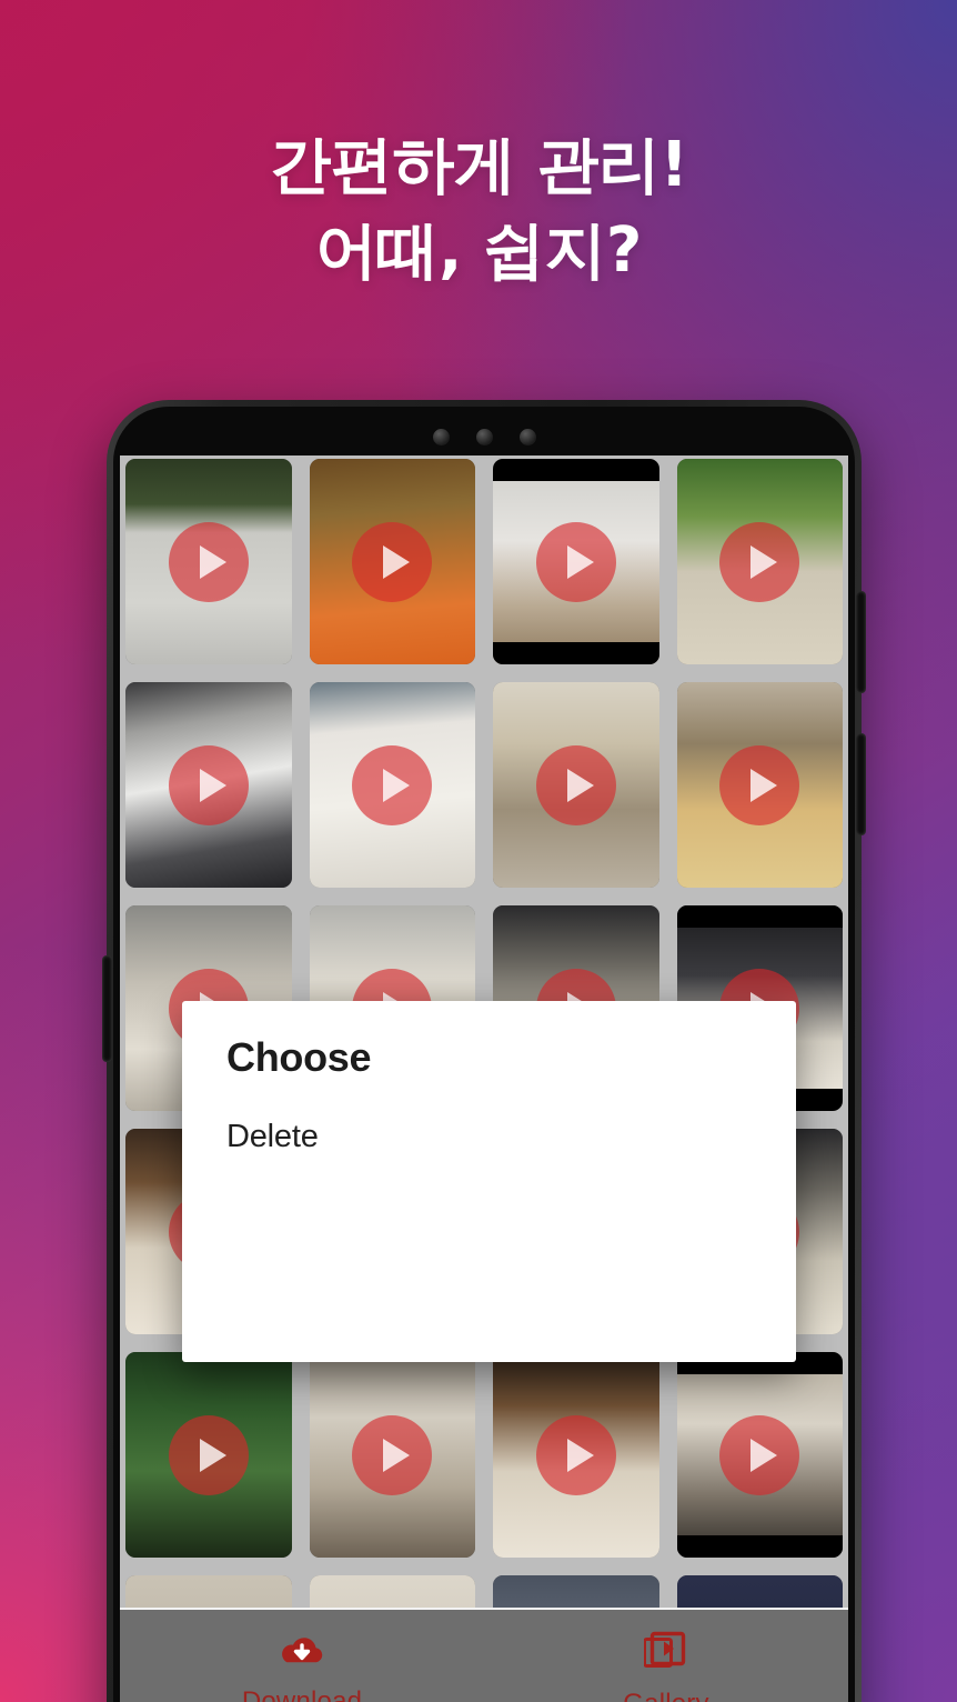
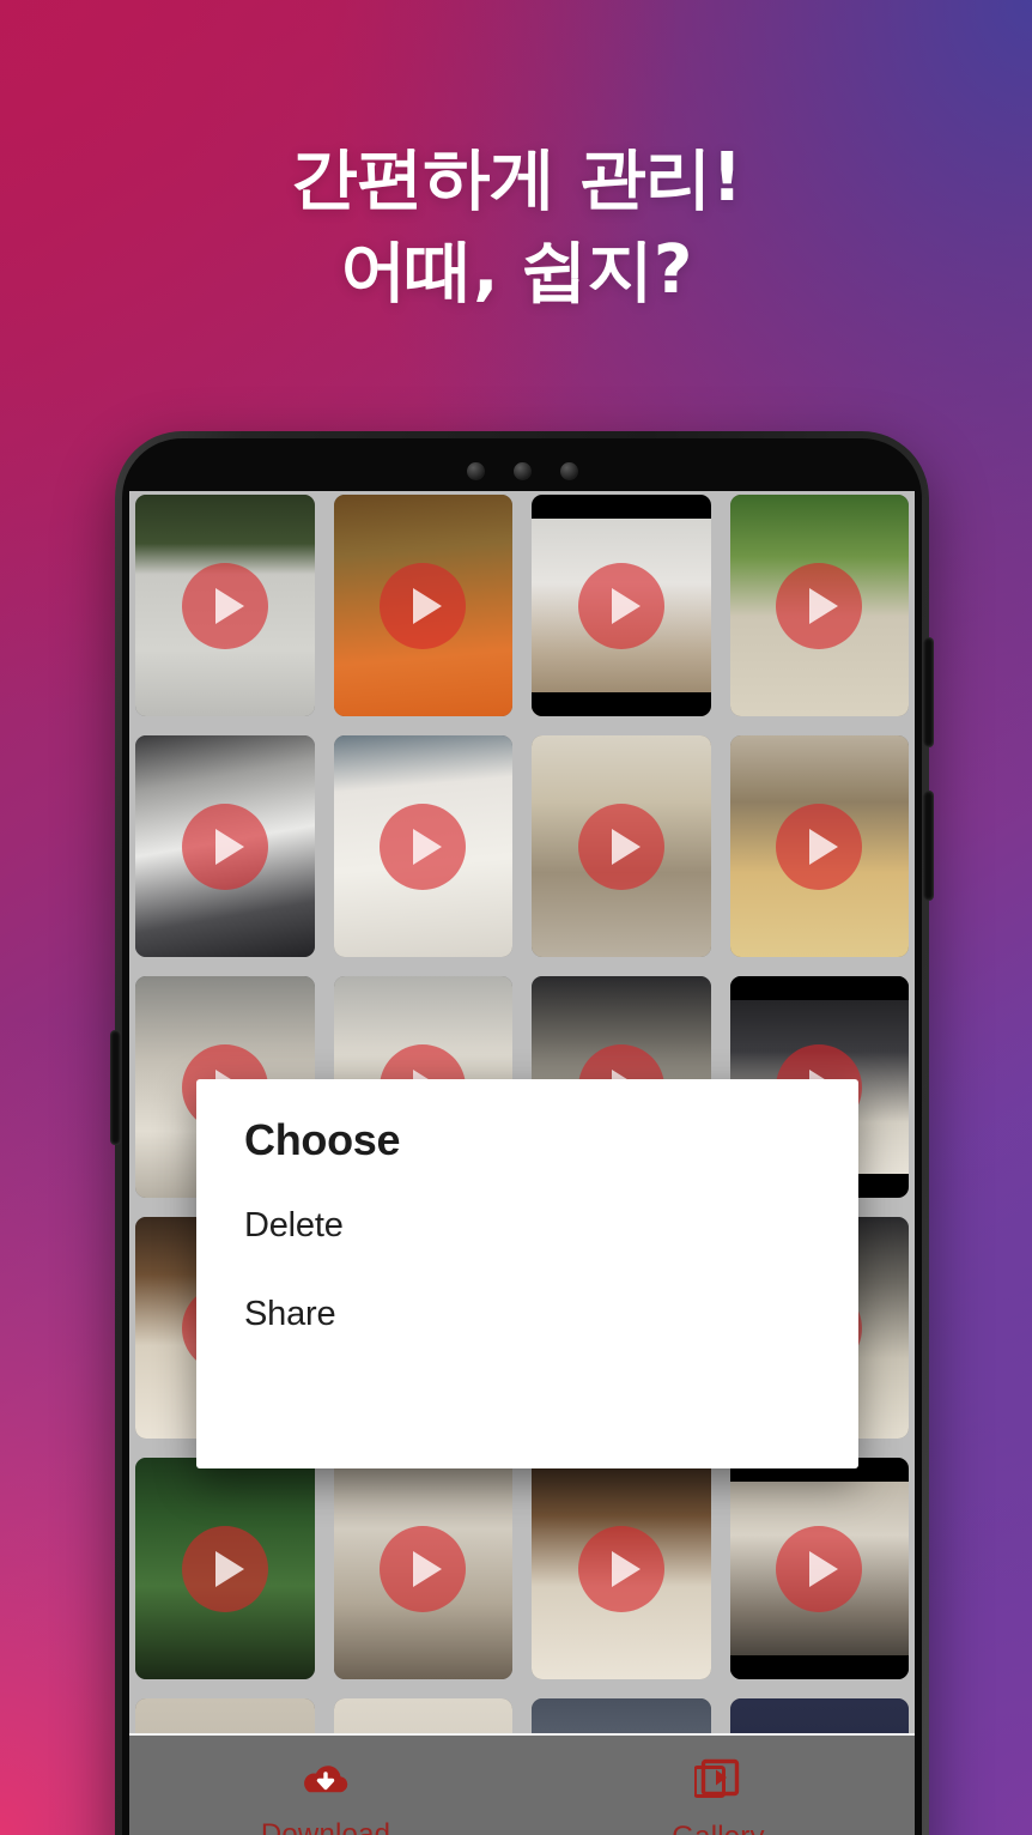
  간편하게 관리!
  어때, 쉽지?
  Choose
  Delete
+ Share
  Download
